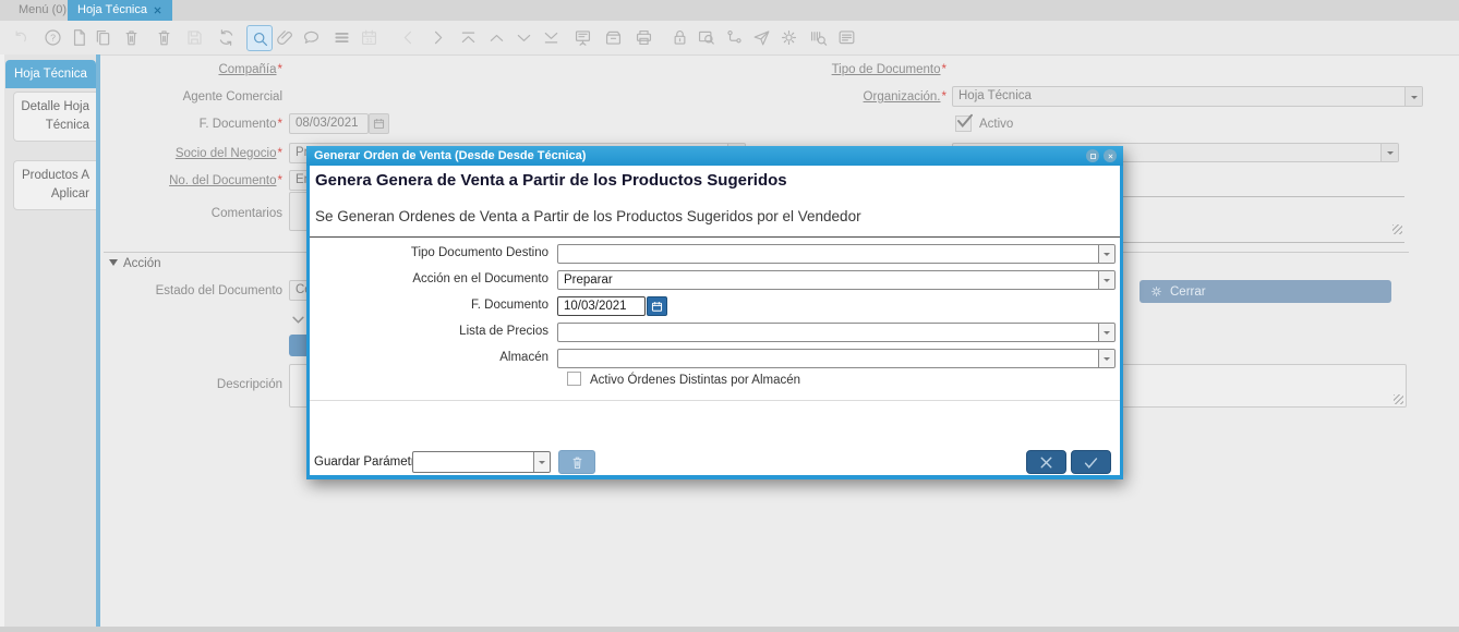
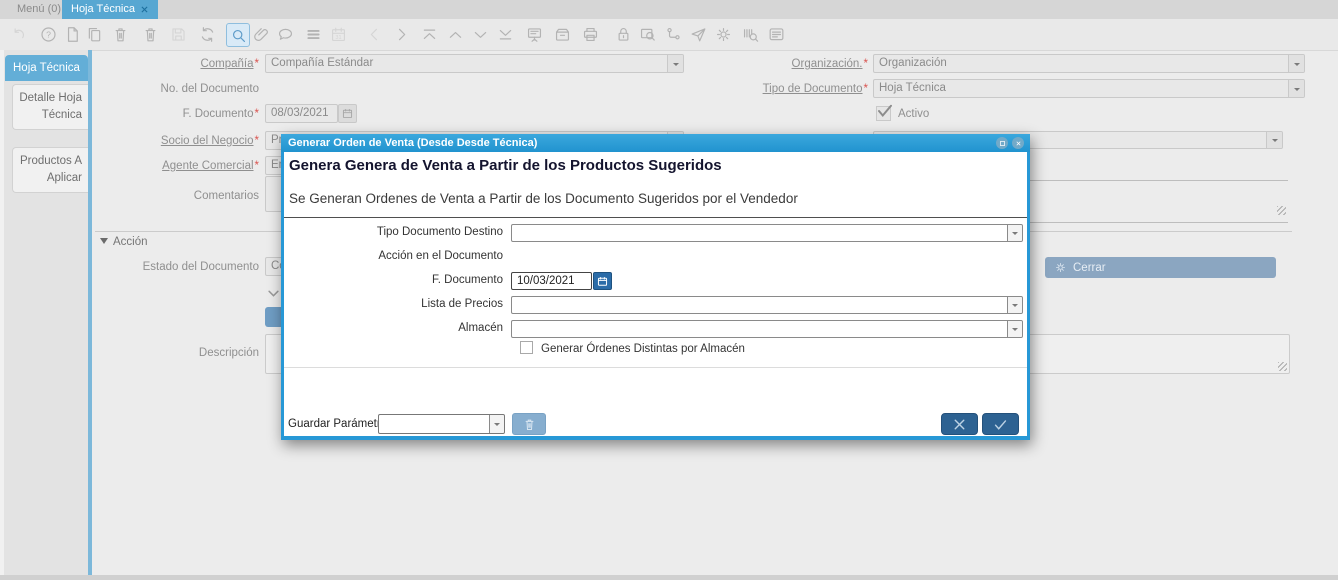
  Menú (0)
  Hoja Técnica
  ?
  Hoja Técnica
  Detalle Hoja Técnica
  Productos A Aplicar
  Compañía*
+ Compañía Estándar
- Agente Comercial
+ No. del Documento
  F. Documento*
  08/03/2021
  Socio del Negocio*
- No. del Documento*
+ Agente Comercial*
  Comentarios
- Tipo de Documento*
+ Organización.*
+ Organización
- Organización.*
+ Tipo de Documento*
  Hoja Técnica
  Activo
  Acción
  Estado del Documento
  Cerrar
  Descripción
  Generar Orden de Venta (Desde Desde Técnica)
  Genera Genera de Venta a Partir de los Productos Sugeridos
- Se Generan Ordenes de Venta a Partir de los Productos Sugeridos por el Vendedor
+ Se Generan Ordenes de Venta a Partir de los Documento Sugeridos por el Vendedor
  Tipo Documento Destino
  Acción en el Documento
- Preparar
  F. Documento
  10/03/2021
  Lista de Precios
  Almacén
- Activo Órdenes Distintas por Almacén
+ Generar Órdenes Distintas por Almacén
  Guardar Parámet
